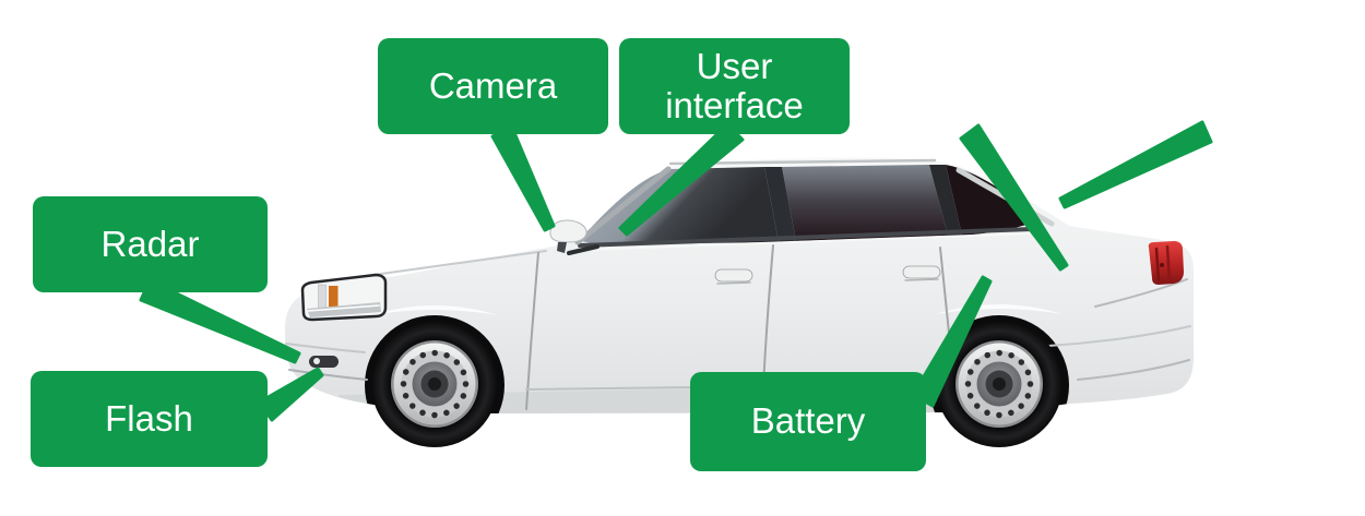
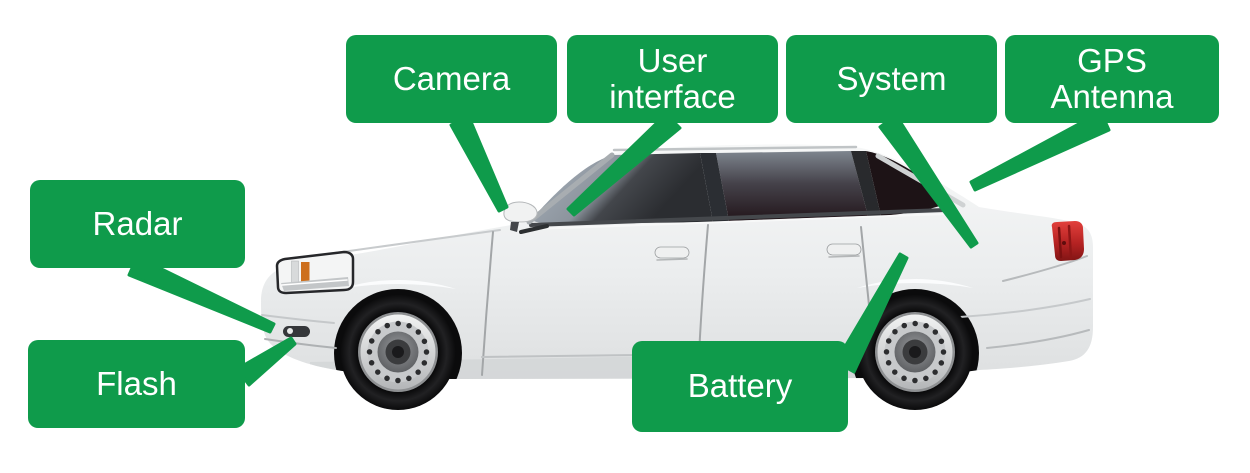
  Camera
  User interface
+ System
+ GPS Antenna
  Radar
  Flash
  Battery
